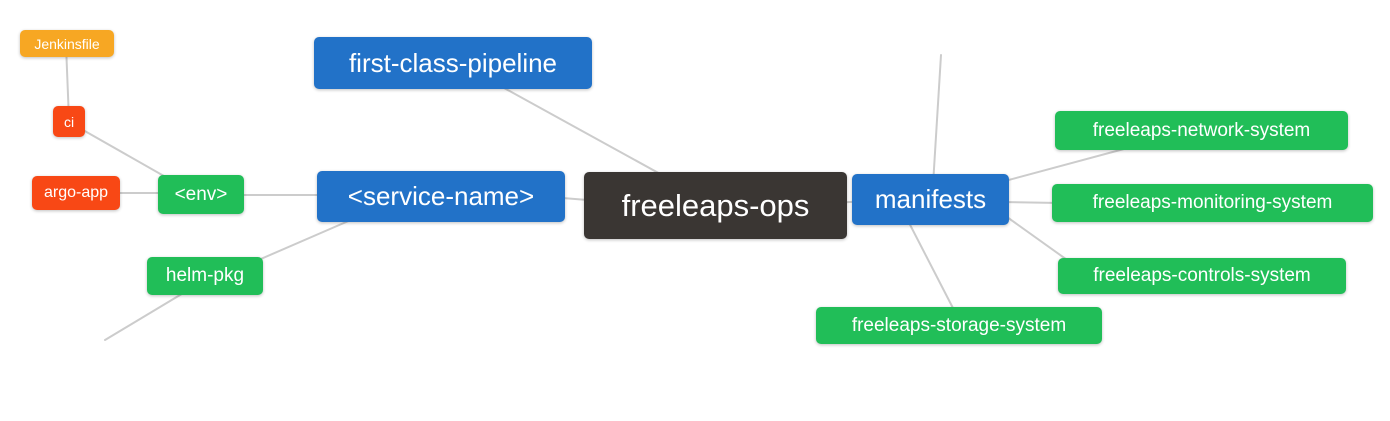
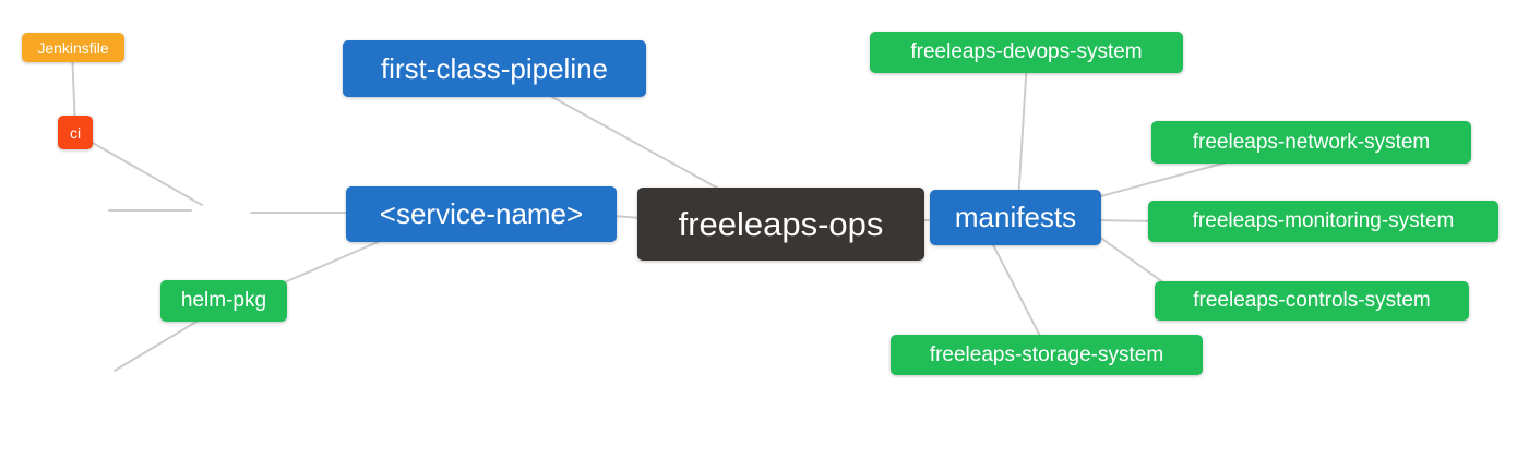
  Jenkinsfile
  ci
- argo-app
- <env>
  <service-name>
  first-class-pipeline
  freeleaps-ops
  manifests
+ freeleaps-devops-system
  freeleaps-network-system
  freeleaps-monitoring-system
  freeleaps-controls-system
  freeleaps-storage-system
  helm-pkg
